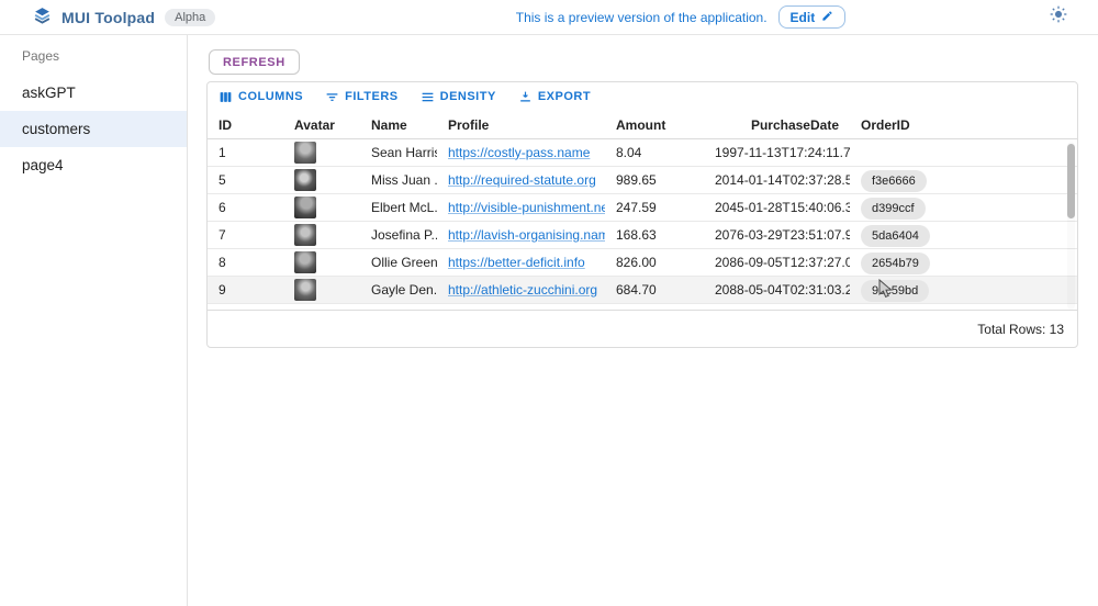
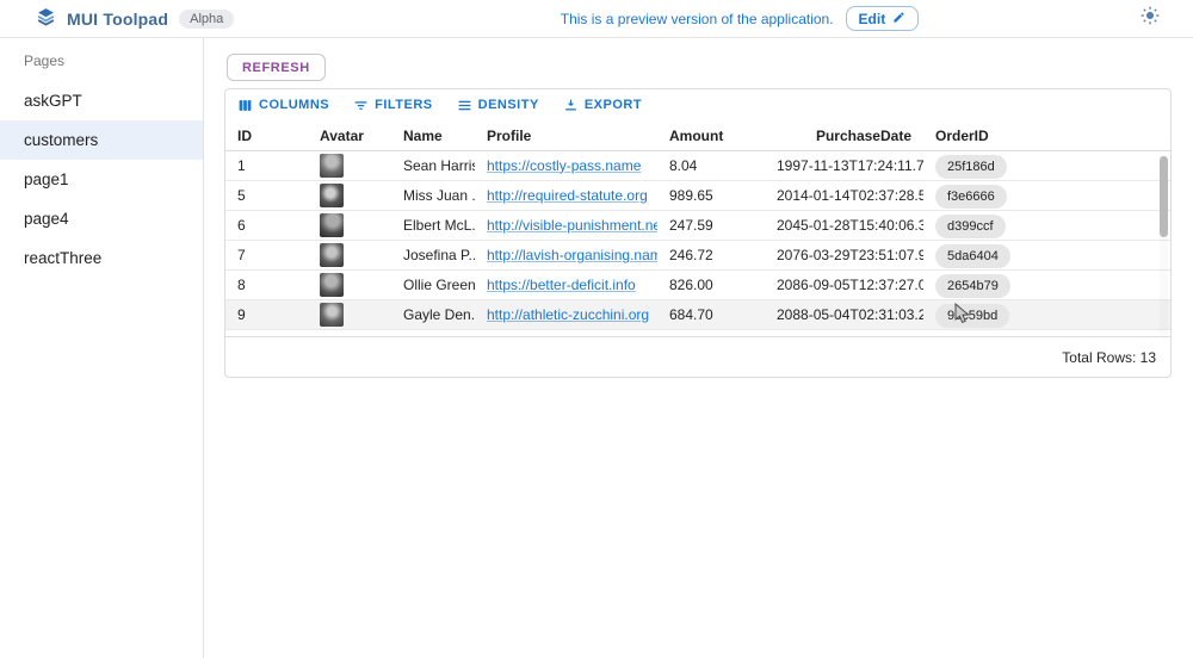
  MUI Toolpad
  Alpha
  This is a preview version of the application.
  Edit
  Pages
  askGPT
  customers
+ page1
  page4
+ reactThree
  REFRESH
  COLUMNS
  FILTERS
  DENSITY
  EXPORT
  ID
  Avatar
  Name
  Profile
  Amount
  PurchaseDate
  OrderID
  1
  Sean Harri
  https://costly-pass.name
  8.04
  1997-11-13T17:24:11.7
+ 25f186d
  5
  Miss Juan .
  http://required-statute.org
  989.65
  2014-01-14T02:37:28.5
  f3e6666
  6
  Elbert McL.
  http://visible-punishment.ne
  247.59
  2045-01-28T15:40:06.3
  d399ccf
  7
  Josefina P..
  http://lavish-organising.nam
- 168.63
+ 246.72
  2076-03-29T23:51:07.9
  5da6404
  8
  Ollie Green
  https://better-deficit.info
  826.00
  2086-09-05T12:37:27.0
  2654b79
  9
  Gayle Den.
  http://athletic-zucchini.org
  684.70
  2088-05-04T02:31:03.2
  9c59bd
  Total Rows: 13
